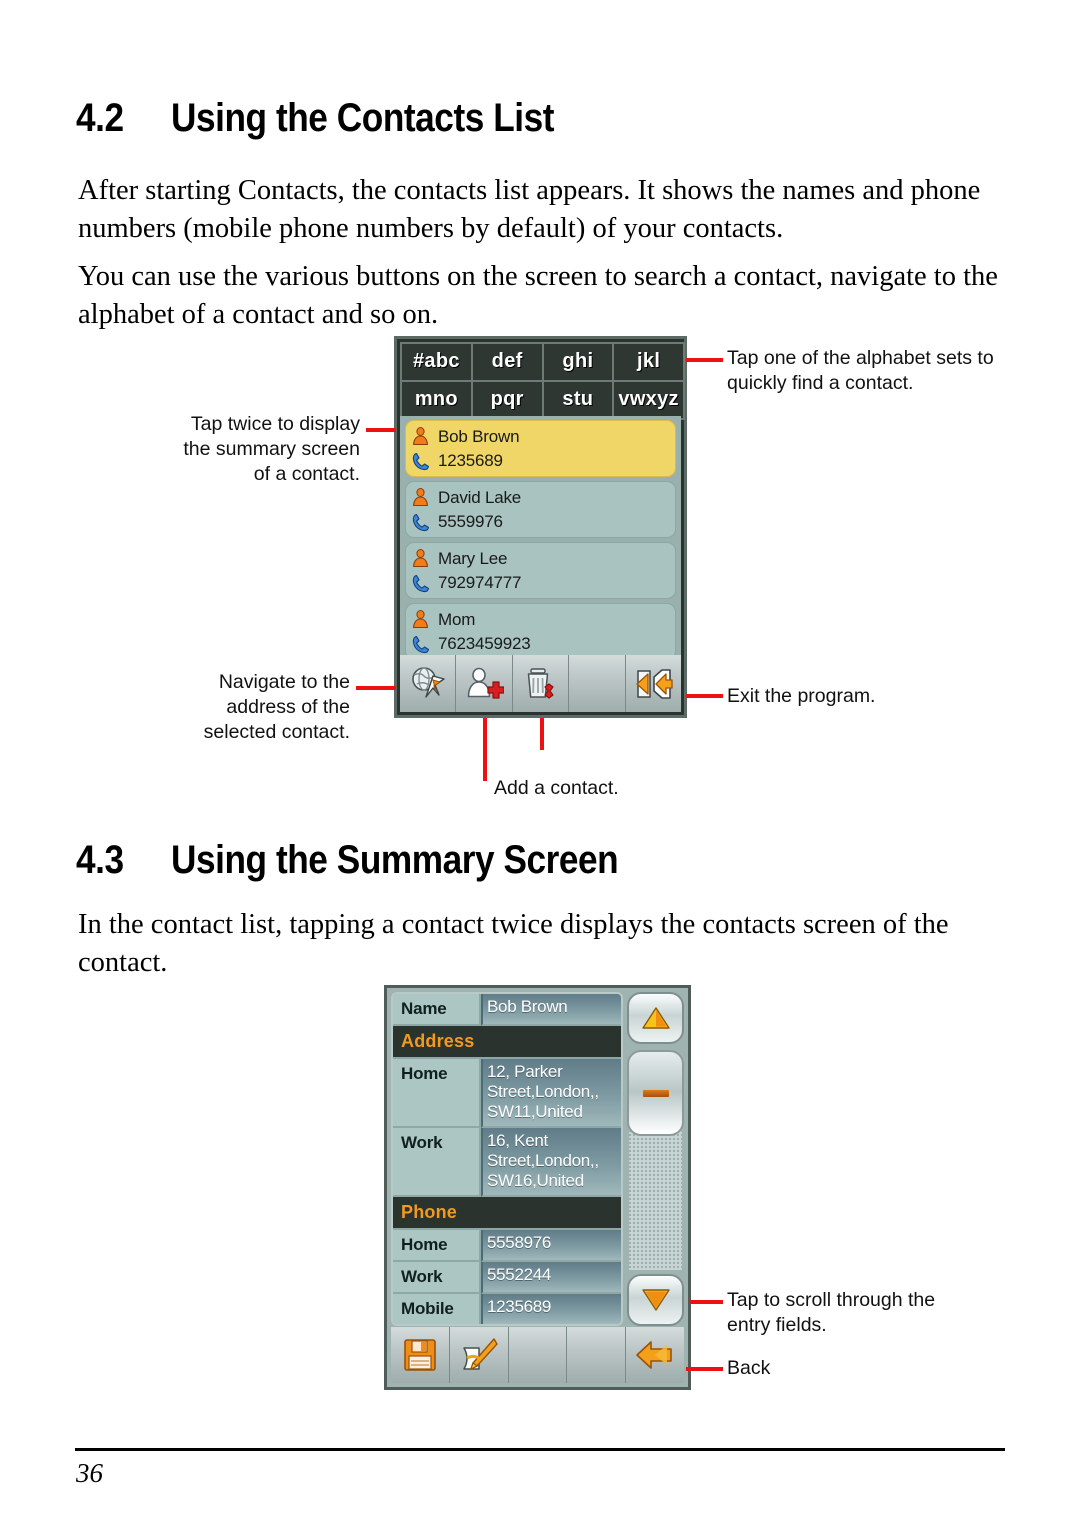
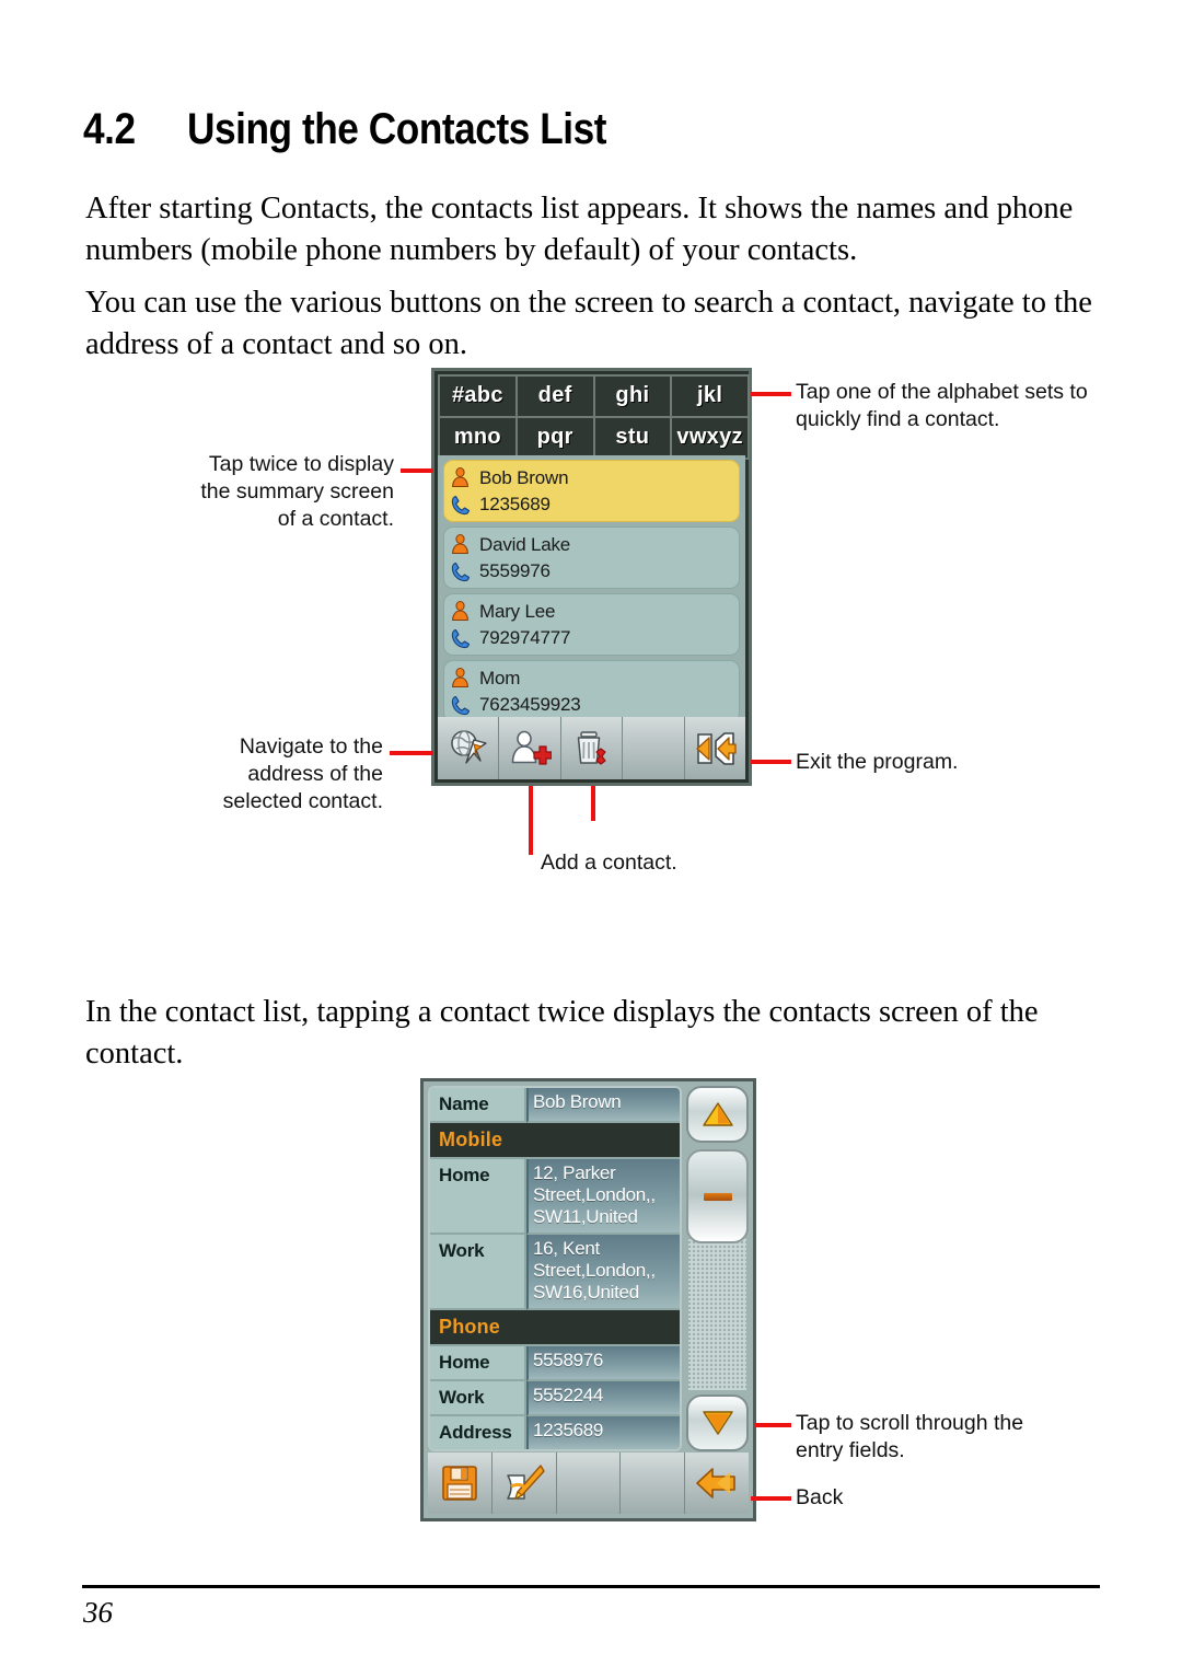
  4.2 Using the Contacts List
  After starting Contacts, the contacts list appears. It shows the names and phone numbers (mobile phone numbers by default) of your contacts.
- You can use the various buttons on the screen to search a contact, navigate to the alphabet of a contact and so on.
+ You can use the various buttons on the screen to search a contact, navigate to the address of a contact and so on.
  #abc
  def
  ghi
  jkl
  mno
  pqr
  stu
  vwxyz
  Bob Brown
  1235689
  David Lake
  5559976
  Mary Lee
  792974777
  Mom
  7623459923
  Tap twice to display
  the summary screen
  of a contact.
  Tap one of the alphabet sets to
  quickly find a contact.
  Navigate to the
  address of the
  selected contact.
  Exit the program.
  Add a contact.
- 4.3 Using the Summary Screen
  In the contact list, tapping a contact twice displays the contacts screen of the contact.
  Name
  Bob Brown
- Address
+ Mobile
  Home
  12, Parker
  Street,London,,
  SW11,United
  Work
  16, Kent
  Street,London,,
  SW16,United
  Phone
  Home
  5558976
  Work
  5552244
- Mobile
+ Address
  1235689
  Tap to scroll through the
  entry fields.
  Back
  36
